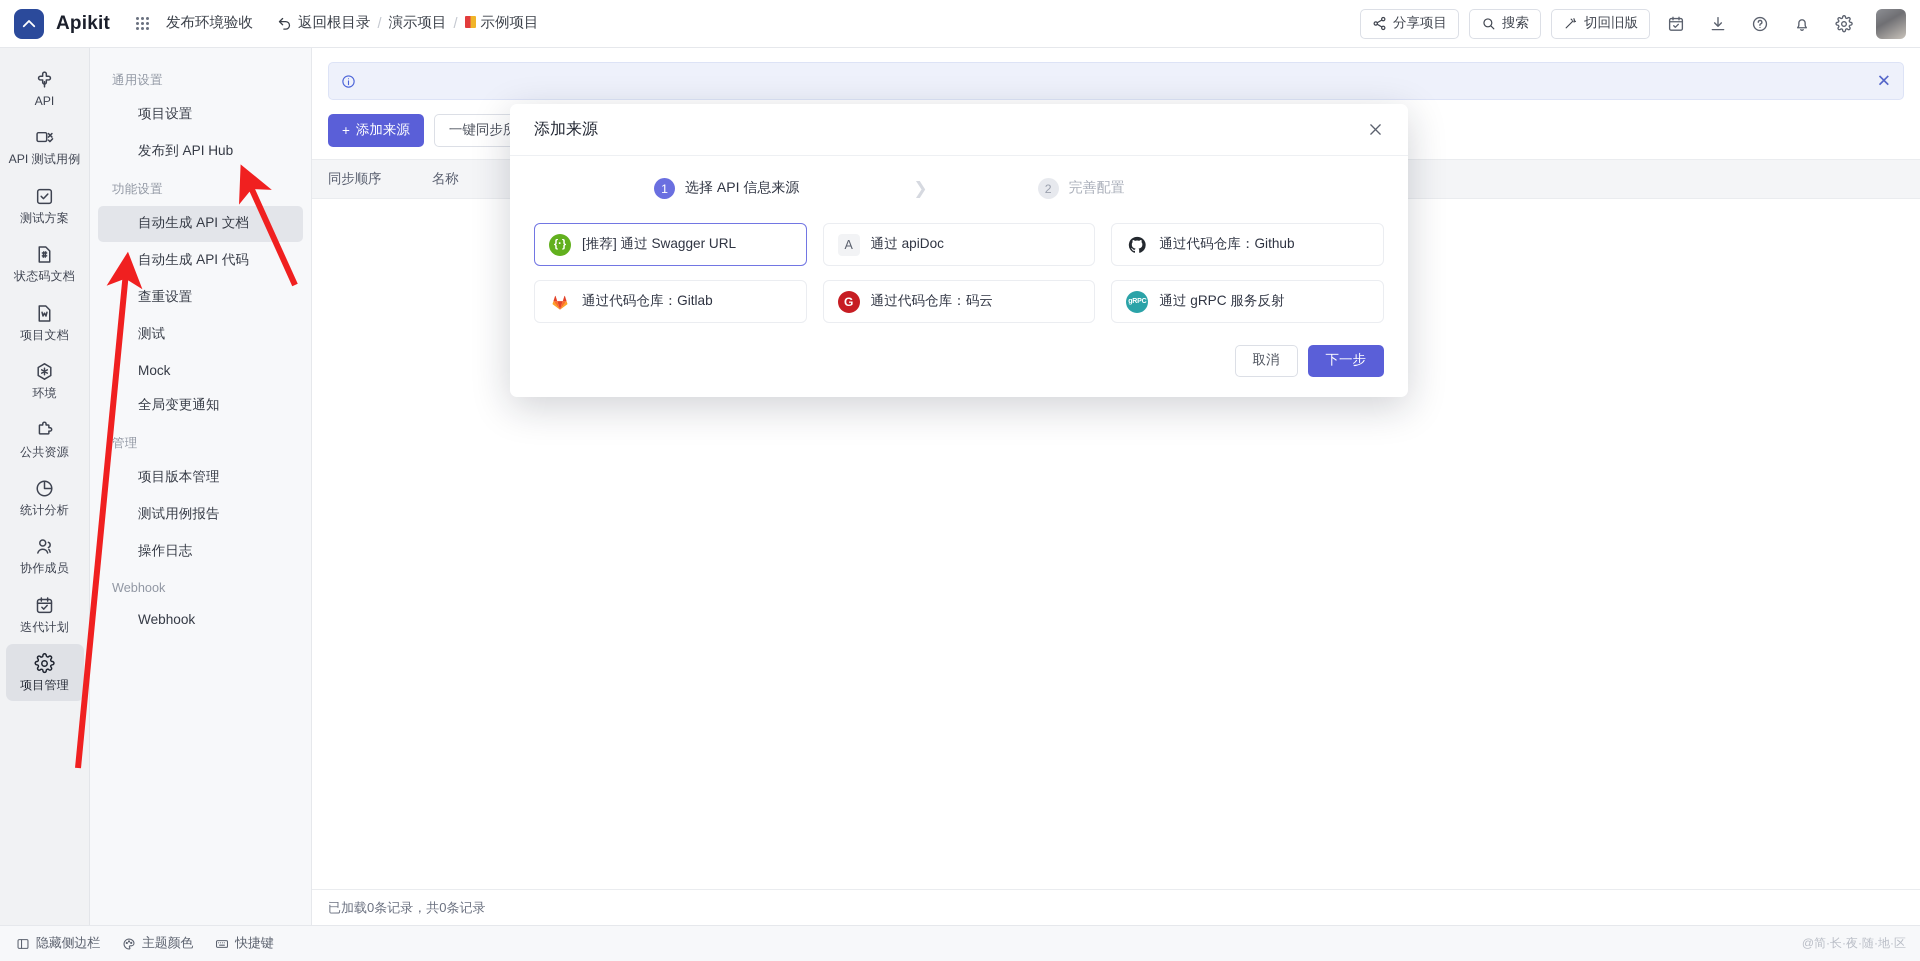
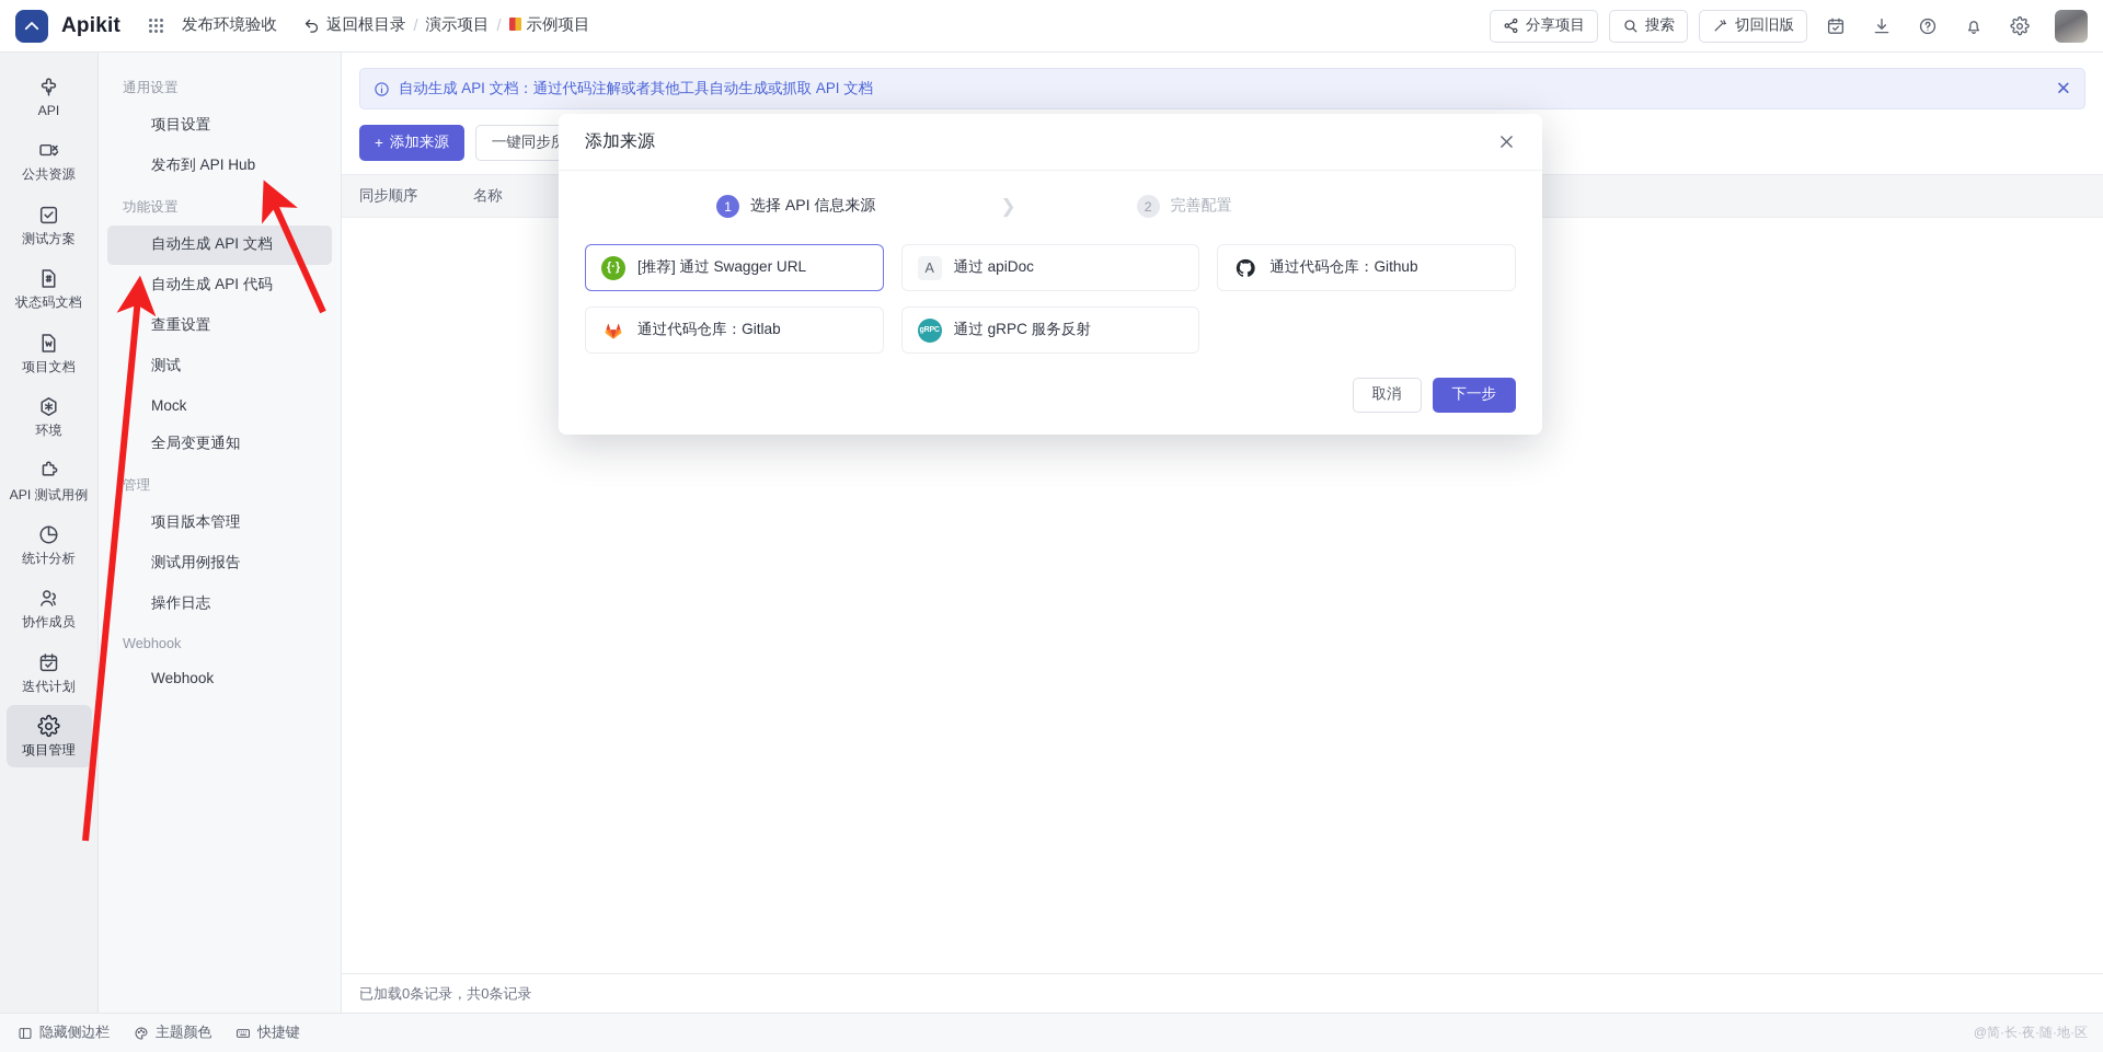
  Apikit
  发布环境验收
  返回根目录
  /
  演示项目
  /
  示例项目
  分享项目
  搜索
  切回旧版
  API
- API 测试用例
+ 公共资源
  测试方案
  状态码文档
  项目文档
  环境
- 公共资源
+ API 测试用例
  统计分析
  协作成员
  迭代计划
  项目管理
  通用设置
  项目设置
  发布到 API Hub
  功能设置
  自动生成 API 文档
  自动生成 API 代码
  查重设置
  测试
  Mock
  全局变更通知
  管理
  项目版本管理
  测试用例报告
  操作日志
  Webhook
  Webhook
+ 自动生成 API 文档：通过代码注解或者其他工具自动生成或抓取 API 文档
  ✕
  +
  添加来源
  同步顺序
  名称
  已加载0条记录，共0条记录
  隐藏侧边栏
  主题颜色
  快捷键
  @简·长·夜·随·地·区
  添加来源
  1
  选择 API 信息来源
  ❯
  2
  完善配置
  {·}
  [推荐] 通过 Swagger URL
  A
  通过 apiDoc
  通过代码仓库：Github
  通过代码仓库：Gitlab
- G
- 通过代码仓库：码云
  通过 gRPC 服务反射
  取消
  下一步
